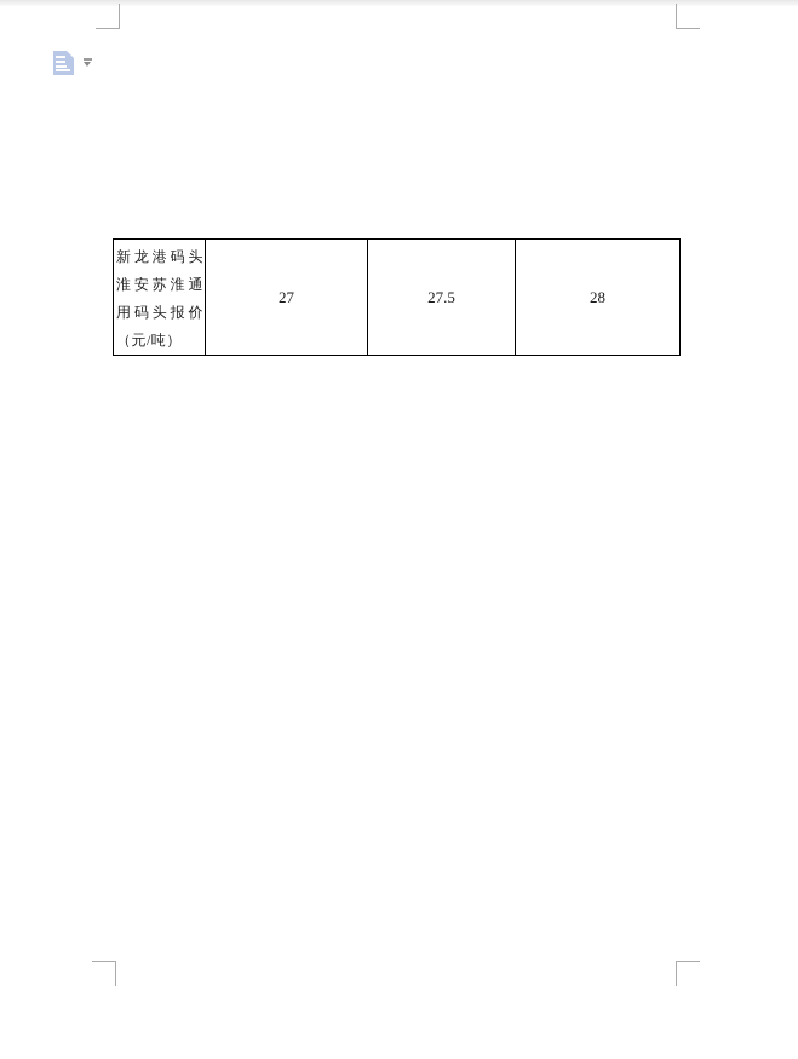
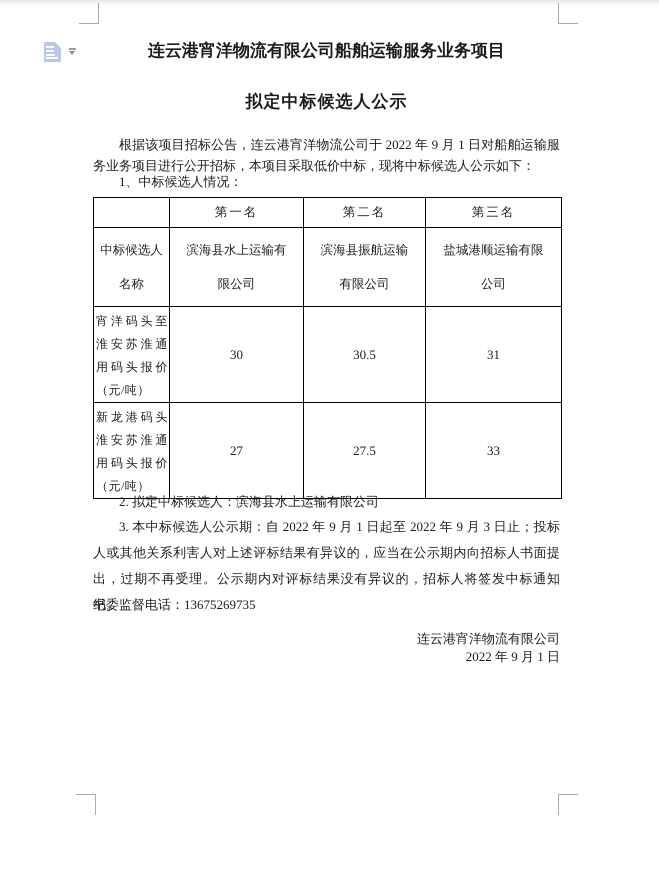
+ 连云港宵洋物流有限公司船舶运输服务业务项目
+ 拟定中标候选人公示
+ 根据该项目招标公告，连云港宵洋物流公司于 2022 年 9 月 1 日对船舶运输服务业务项目进行公开招标，本项目采取低价中标，现将中标候选人公示如下：
+ 1、中标候选人情况：
+ 	第一名	第二名	第三名
+ 中标候选人名称	滨海县水上运输有限公司	滨海县振航运输有限公司	盐城港顺运输有限公司
+ 宵洋码头至淮安苏淮通用码头报价（元/吨）	30	30.5	31
- 新龙港码头淮安苏淮通用码头报价（元/吨）	27	27.5	28
+ 新龙港码头淮安苏淮通用码头报价（元/吨）	27	27.5	33
+ 2. 拟定中标候选人：滨海县水上运输有限公司
+ 3. 本中标候选人公示期：自 2022 年 9 月 1 日起至 2022 年 9 月 3 日止；投标人或其他关系利害人对上述评标结果有异议的，应当在公示期内向招标人书面提出，过期不再受理。公示期内对评标结果没有异议的，招标人将签发中标通知书。
+ 纪委监督电话：13675269735
+ 连云港宵洋物流有限公司
+ 2022 年 9 月 1 日
